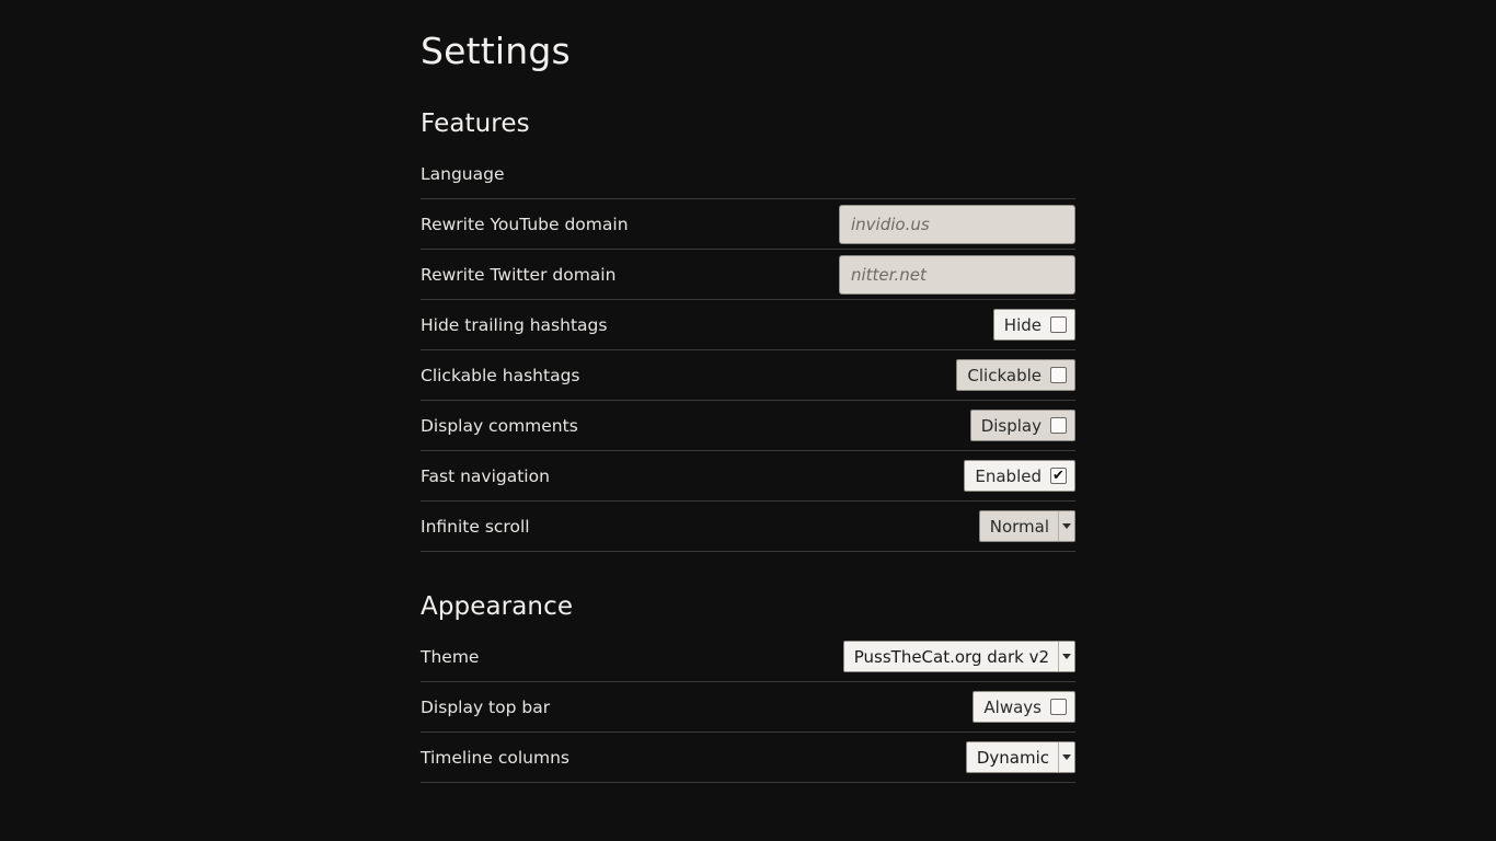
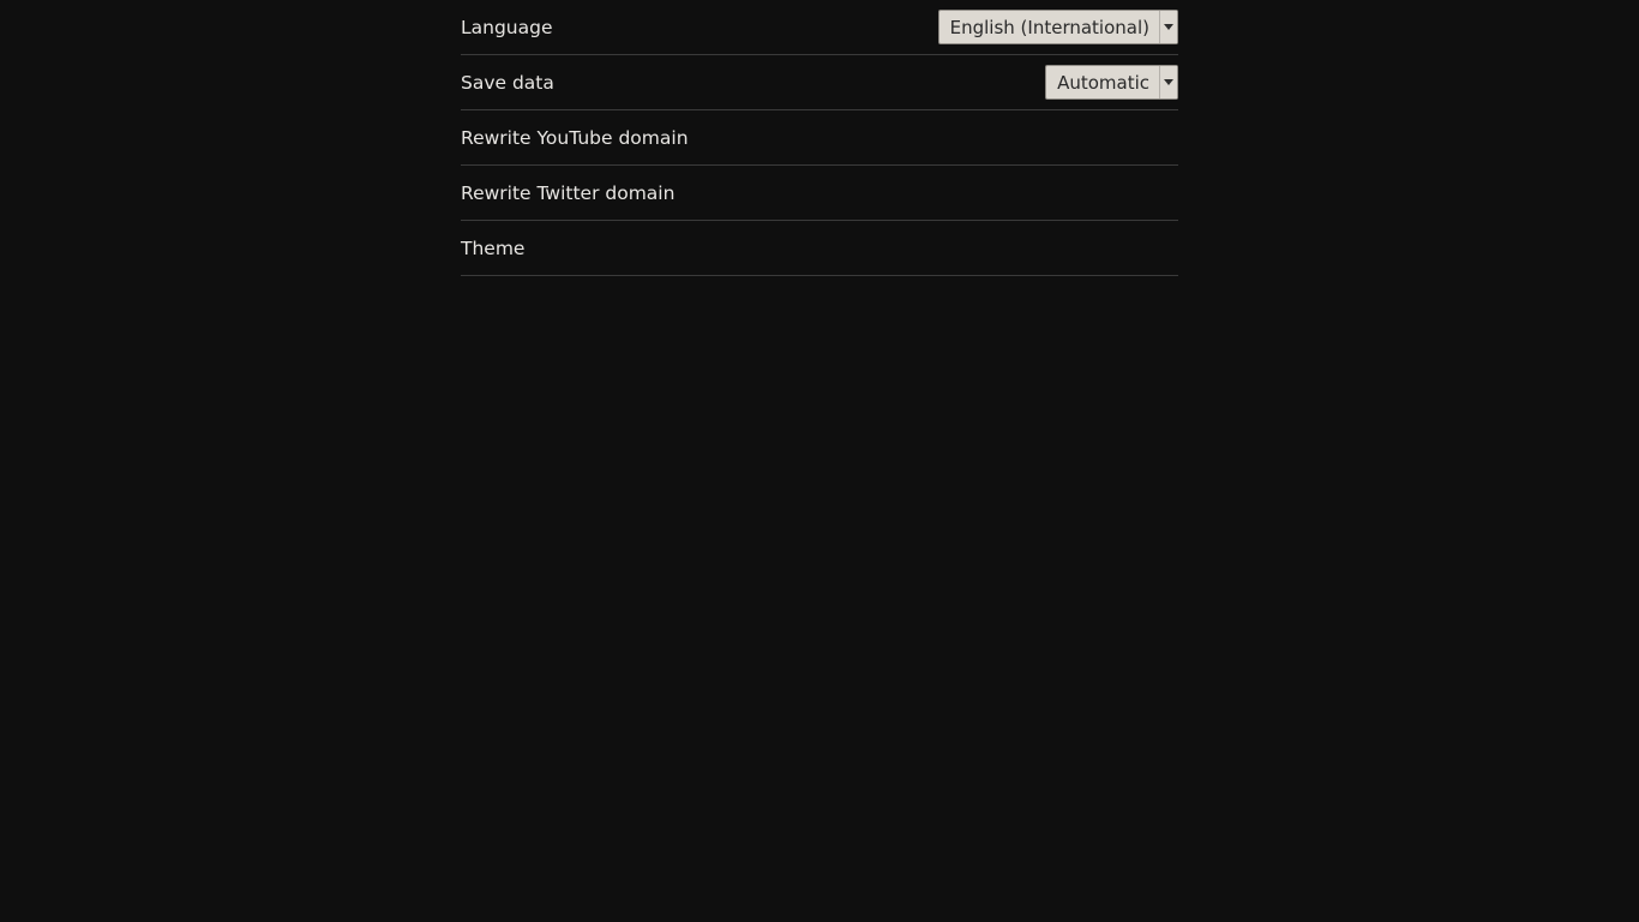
- Settings
- Features
  Language
+ English (International)
+ Save data
+ Automatic
  Rewrite YouTube domain
- invidio.us
  Rewrite Twitter domain
- nitter.net
- Hide trailing hashtags
- Hide
- Clickable hashtags
- Clickable
- Display comments
- Display
- Fast navigation
- Enabled
- ✔
- Infinite scroll
- Normal
- Appearance
  Theme
- PussTheCat.org dark v2
- Display top bar
- Always
- Timeline columns
- Dynamic
